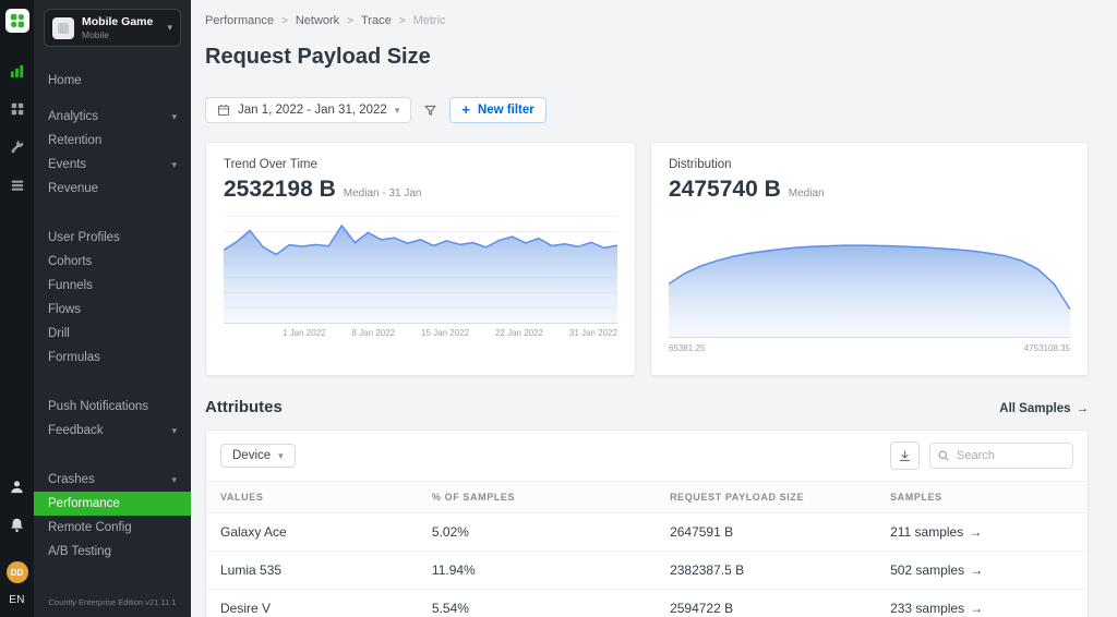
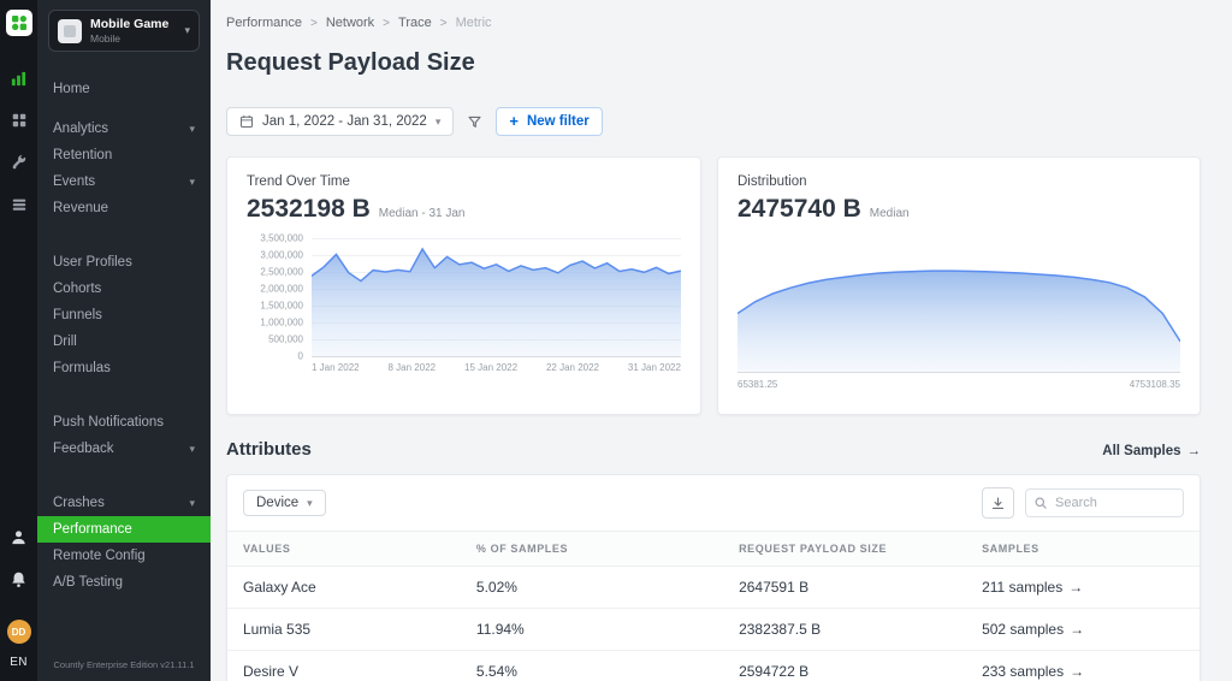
  DD
  EN
  Mobile Game
  Mobile
  ▾
  Home
  Analytics
  ▾
  Retention
  Events
  ▾
  Revenue
  User Profiles
  Cohorts
  Funnels
- Flows
  Drill
  Formulas
  Push Notifications
  Feedback
  ▾
  Crashes
  ▾
  Performance
  Remote Config
  A/B Testing
  Countly Enterprise Edition v21.11.1
  Performance
  >
  Network
  >
  Trace
  >
  Metric
  Request Payload Size
  Jan 1, 2022 - Jan 31, 2022
  ▾
  +
  New filter
  Trend Over Time
  2532198 B
  Median - 31 Jan
+ 3,500,000
+ 3,000,000
+ 2,500,000
+ 2,000,000
+ 1,500,000
+ 1,000,000
+ 500,000
+ 0
  1 Jan 2022
  8 Jan 2022
  15 Jan 2022
  22 Jan 2022
  31 Jan 2022
  Distribution
  2475740 B
  Median
  65381.25
  4753108.35
  Attributes
  All Samples
  →
  Device
  ▾
  Search
  VALUES	% OF SAMPLES	REQUEST PAYLOAD SIZE	SAMPLES
  Galaxy Ace	5.02%	2647591 B	211 samples →
  Lumia 535	11.94%	2382387.5 B	502 samples →
  Desire V	5.54%	2594722 B	233 samples →
